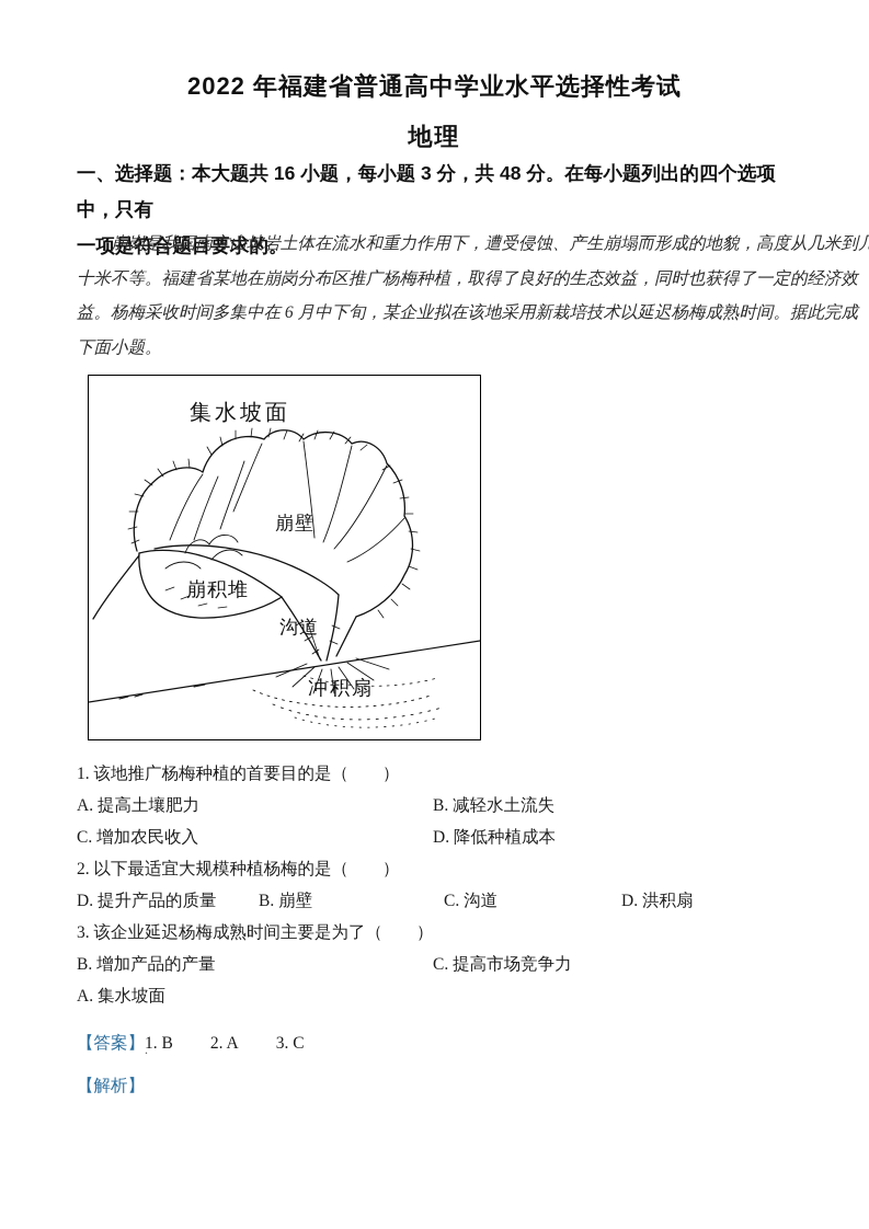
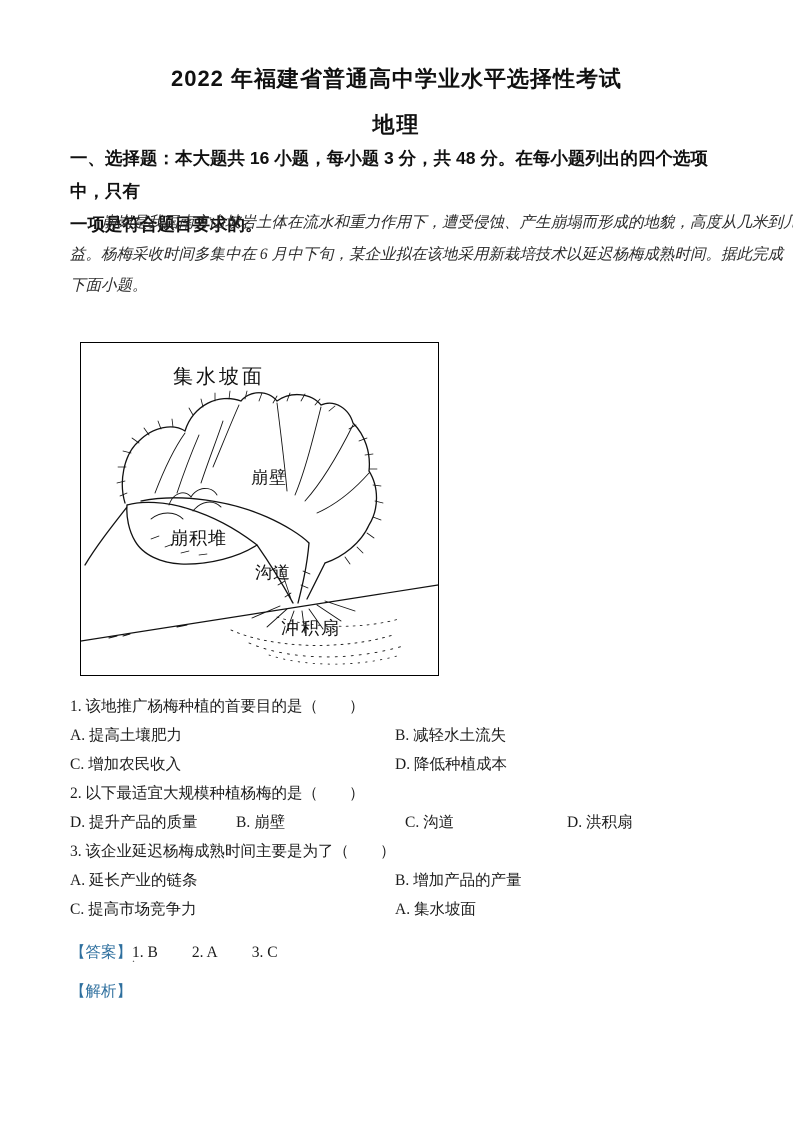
  2022 年福建省普通高中学业水平选择性考试
  地理
  一、选择题：本大题共 16 小题，每小题 3 分，共 48 分。在每小题列出的四个选项中，只有
  一项是符合题目要求的。
  崩岗是我国南方山坡岩土体在流水和重力作用下，遭受侵蚀、产生崩塌而形成的地貌，高度从几米到几
- 十米不等。福建省某地在崩岗分布区推广杨梅种植，取得了良好的生态效益，同时也获得了一定的经济效
  益。杨梅采收时间多集中在 6 月中下旬，某企业拟在该地采用新栽培技术以延迟杨梅成熟时间。据此完成
  下面小题。
  集水坡面
  崩壁
  崩积堆
  沟道
  冲积扇
  1. 该地推广杨梅种植的首要目的是（ ）
  A. 提高土壤肥力
  B. 减轻水土流失
  C. 增加农民收入
  D. 降低种植成本
  2. 以下最适宜大规模种植杨梅的是（ ）
  D. 提升产品的质量
  B. 崩壁
  C. 沟道
  D. 洪积扇
  3. 该企业延迟杨梅成熟时间主要是为了（ ）
+ A. 延长产业的链条
  B. 增加产品的产量
  C. 提高市场竞争力
  A. 集水坡面
  【答案】1. B 2. A 3. C
  .
  【解析】
